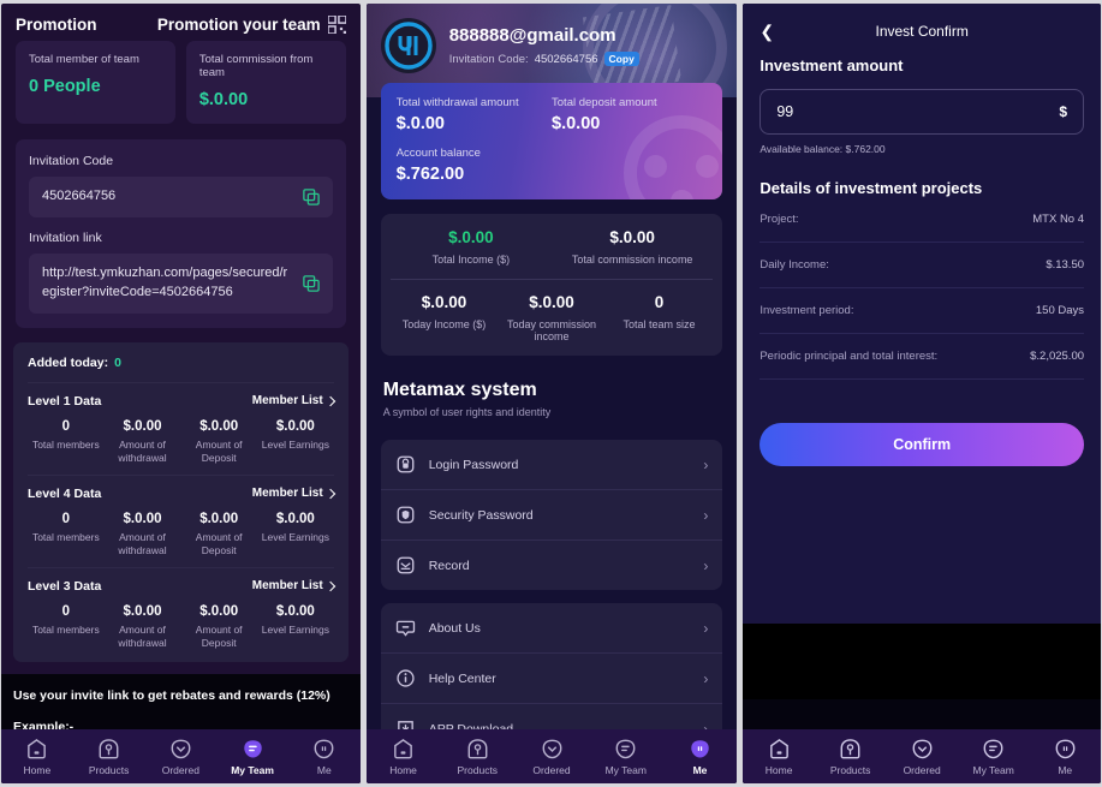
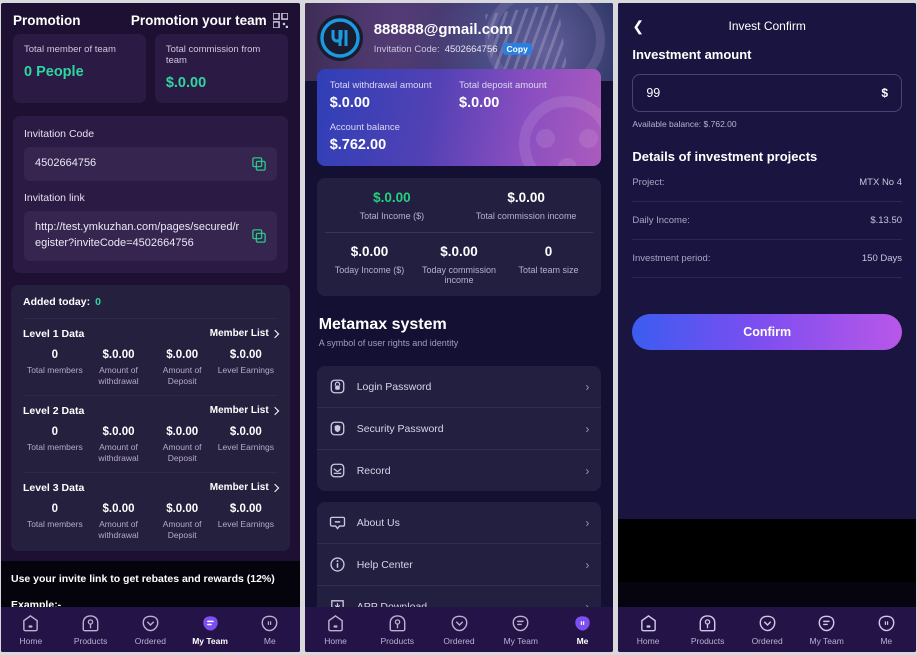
  Promotion
  Promotion your team
  Total member of team
  0 People
  Total commission from team
  $.0.00
  Invitation Code
  4502664756
  Invitation link
  http://test.ymkuzhan.com/pages/secured/register?inviteCode=4502664756
  Added today: 0
  Level 1 Data
  Member List
  0
  Total members
  $.0.00
  Amount of withdrawal
  $.0.00
  Amount of Deposit
  $.0.00
  Level Earnings
- Level 4 Data
+ Level 2 Data
  Member List
  0
  Total members
  $.0.00
  Amount of withdrawal
  $.0.00
  Amount of Deposit
  $.0.00
  Level Earnings
  Level 3 Data
  Member List
  0
  Total members
  $.0.00
  Amount of withdrawal
  $.0.00
  Amount of Deposit
  $.0.00
  Level Earnings
  Use your invite link to get rebates and rewards (12%)
  Example:-
  Home
  Products
  Ordered
  My Team
  Me
  888888@gmail.com
  Invitation Code:
  4502664756
  Copy
  Total withdrawal amount
  $.0.00
  Total deposit amount
  $.0.00
  Account balance
  $.762.00
  $.0.00
  Total Income ($)
  $.0.00
  Total commission income
  $.0.00
  Today Income ($)
  $.0.00
  Today commission income
  0
  Total team size
  Metamax system
  A symbol of user rights and identity
  Login Password
  ›
  Security Password
  ›
  Record
  ›
  About Us
  ›
  Help Center
  ›
  Home
  Products
  Ordered
  My Team
  Me
  ❮
  Invest Confirm
  Investment amount
  99
  $
  Available balance: $.762.00
  Details of investment projects
  Project:
  MTX No 4
  Daily Income:
  $.13.50
  Investment period:
  150 Days
- Periodic principal and total interest:
- $.2,025.00
  Confirm
  Home
  Products
  Ordered
  My Team
  Me
